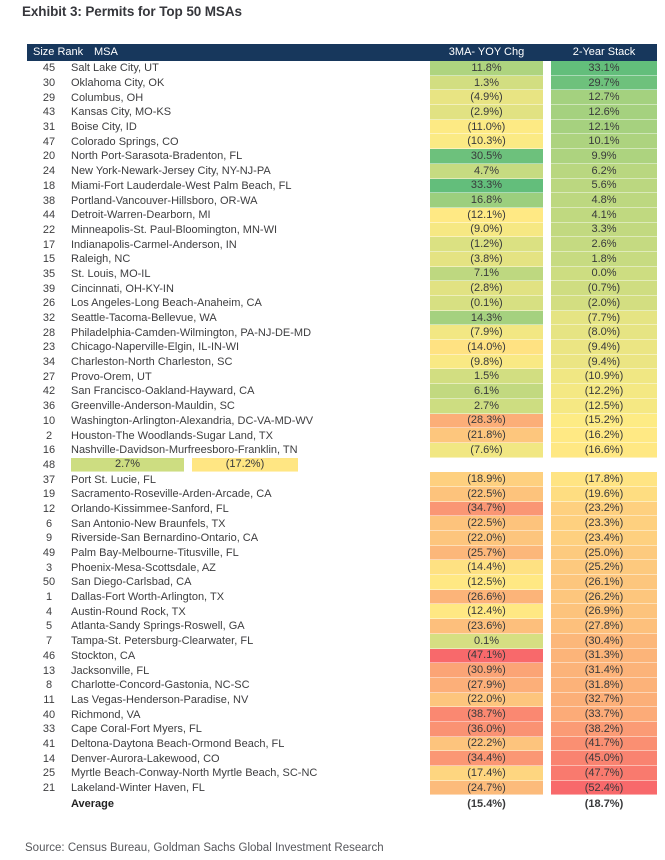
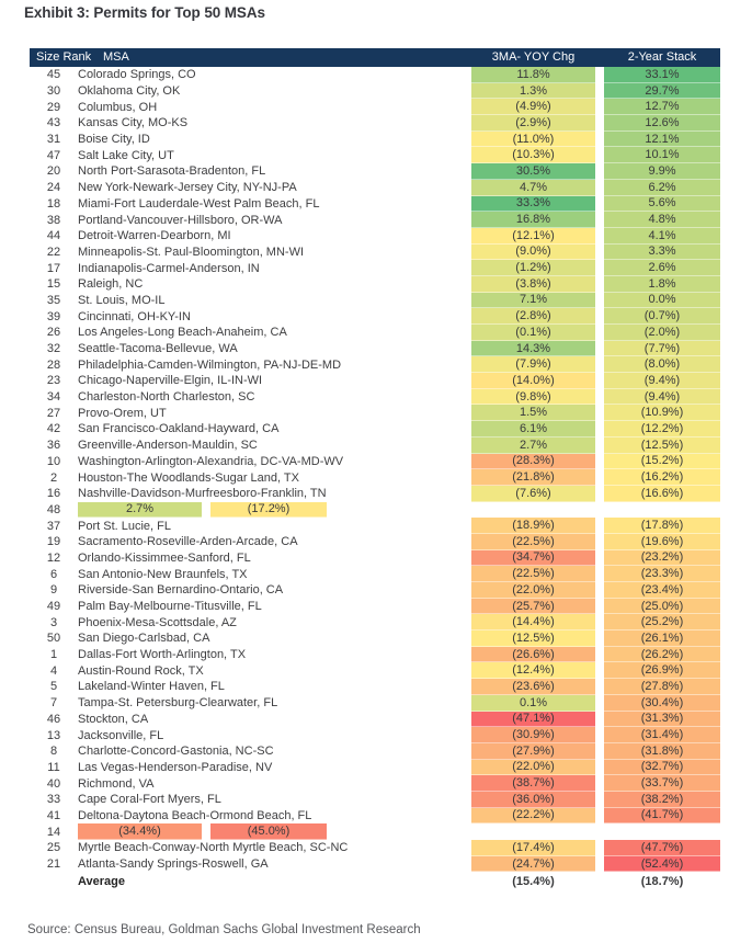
  Exhibit 3: Permits for Top 50 MSAs
  Size Rank
  MSA
  3MA- YOY Chg
  2-Year Stack
  45
- Salt Lake City, UT
+ Colorado Springs, CO
  11.8%
  33.1%
  30
  Oklahoma City, OK
  1.3%
  29.7%
  29
  Columbus, OH
  (4.9%)
  12.7%
  43
  Kansas City, MO-KS
  (2.9%)
  12.6%
  31
  Boise City, ID
  (11.0%)
  12.1%
  47
- Colorado Springs, CO
+ Salt Lake City, UT
  (10.3%)
  10.1%
  20
  North Port-Sarasota-Bradenton, FL
  30.5%
  9.9%
  24
  New York-Newark-Jersey City, NY-NJ-PA
  4.7%
  6.2%
  18
  Miami-Fort Lauderdale-West Palm Beach, FL
  33.3%
  5.6%
  38
  Portland-Vancouver-Hillsboro, OR-WA
  16.8%
  4.8%
  44
  Detroit-Warren-Dearborn, MI
  (12.1%)
  4.1%
  22
  Minneapolis-St. Paul-Bloomington, MN-WI
  (9.0%)
  3.3%
  17
  Indianapolis-Carmel-Anderson, IN
  (1.2%)
  2.6%
  15
  Raleigh, NC
  (3.8%)
  1.8%
  35
  St. Louis, MO-IL
  7.1%
  0.0%
  39
  Cincinnati, OH-KY-IN
  (2.8%)
  (0.7%)
  26
  Los Angeles-Long Beach-Anaheim, CA
  (0.1%)
  (2.0%)
  32
  Seattle-Tacoma-Bellevue, WA
  14.3%
  (7.7%)
  28
  Philadelphia-Camden-Wilmington, PA-NJ-DE-MD
  (7.9%)
  (8.0%)
  23
  Chicago-Naperville-Elgin, IL-IN-WI
  (14.0%)
  (9.4%)
  34
  Charleston-North Charleston, SC
  (9.8%)
  (9.4%)
  27
  Provo-Orem, UT
  1.5%
  (10.9%)
  42
  San Francisco-Oakland-Hayward, CA
  6.1%
  (12.2%)
  36
  Greenville-Anderson-Mauldin, SC
  2.7%
  (12.5%)
  10
  Washington-Arlington-Alexandria, DC-VA-MD-WV
  (28.3%)
  (15.2%)
  2
  Houston-The Woodlands-Sugar Land, TX
  (21.8%)
  (16.2%)
  16
  Nashville-Davidson-Murfreesboro-Franklin, TN
  (7.6%)
  (16.6%)
  48
  2.7%
  (17.2%)
  37
  Port St. Lucie, FL
  (18.9%)
  (17.8%)
  19
  Sacramento-Roseville-Arden-Arcade, CA
  (22.5%)
  (19.6%)
  12
  Orlando-Kissimmee-Sanford, FL
  (34.7%)
  (23.2%)
  6
  San Antonio-New Braunfels, TX
  (22.5%)
  (23.3%)
  9
  Riverside-San Bernardino-Ontario, CA
  (22.0%)
  (23.4%)
  49
  Palm Bay-Melbourne-Titusville, FL
  (25.7%)
  (25.0%)
  3
  Phoenix-Mesa-Scottsdale, AZ
  (14.4%)
  (25.2%)
  50
  San Diego-Carlsbad, CA
  (12.5%)
  (26.1%)
  1
  Dallas-Fort Worth-Arlington, TX
  (26.6%)
  (26.2%)
  4
  Austin-Round Rock, TX
  (12.4%)
  (26.9%)
  5
- Atlanta-Sandy Springs-Roswell, GA
+ Lakeland-Winter Haven, FL
  (23.6%)
  (27.8%)
  7
  Tampa-St. Petersburg-Clearwater, FL
  0.1%
  (30.4%)
  46
  Stockton, CA
  (47.1%)
  (31.3%)
  13
  Jacksonville, FL
  (30.9%)
  (31.4%)
  8
  Charlotte-Concord-Gastonia, NC-SC
  (27.9%)
  (31.8%)
  11
  Las Vegas-Henderson-Paradise, NV
  (22.0%)
  (32.7%)
  40
  Richmond, VA
  (38.7%)
  (33.7%)
  33
  Cape Coral-Fort Myers, FL
  (36.0%)
  (38.2%)
  41
  Deltona-Daytona Beach-Ormond Beach, FL
  (22.2%)
  (41.7%)
  14
- Denver-Aurora-Lakewood, CO
  (34.4%)
  (45.0%)
  25
  Myrtle Beach-Conway-North Myrtle Beach, SC-NC
  (17.4%)
  (47.7%)
  21
- Lakeland-Winter Haven, FL
+ Atlanta-Sandy Springs-Roswell, GA
  (24.7%)
  (52.4%)
  Average
  (15.4%)
  (18.7%)
  Source: Census Bureau, Goldman Sachs Global Investment Research
